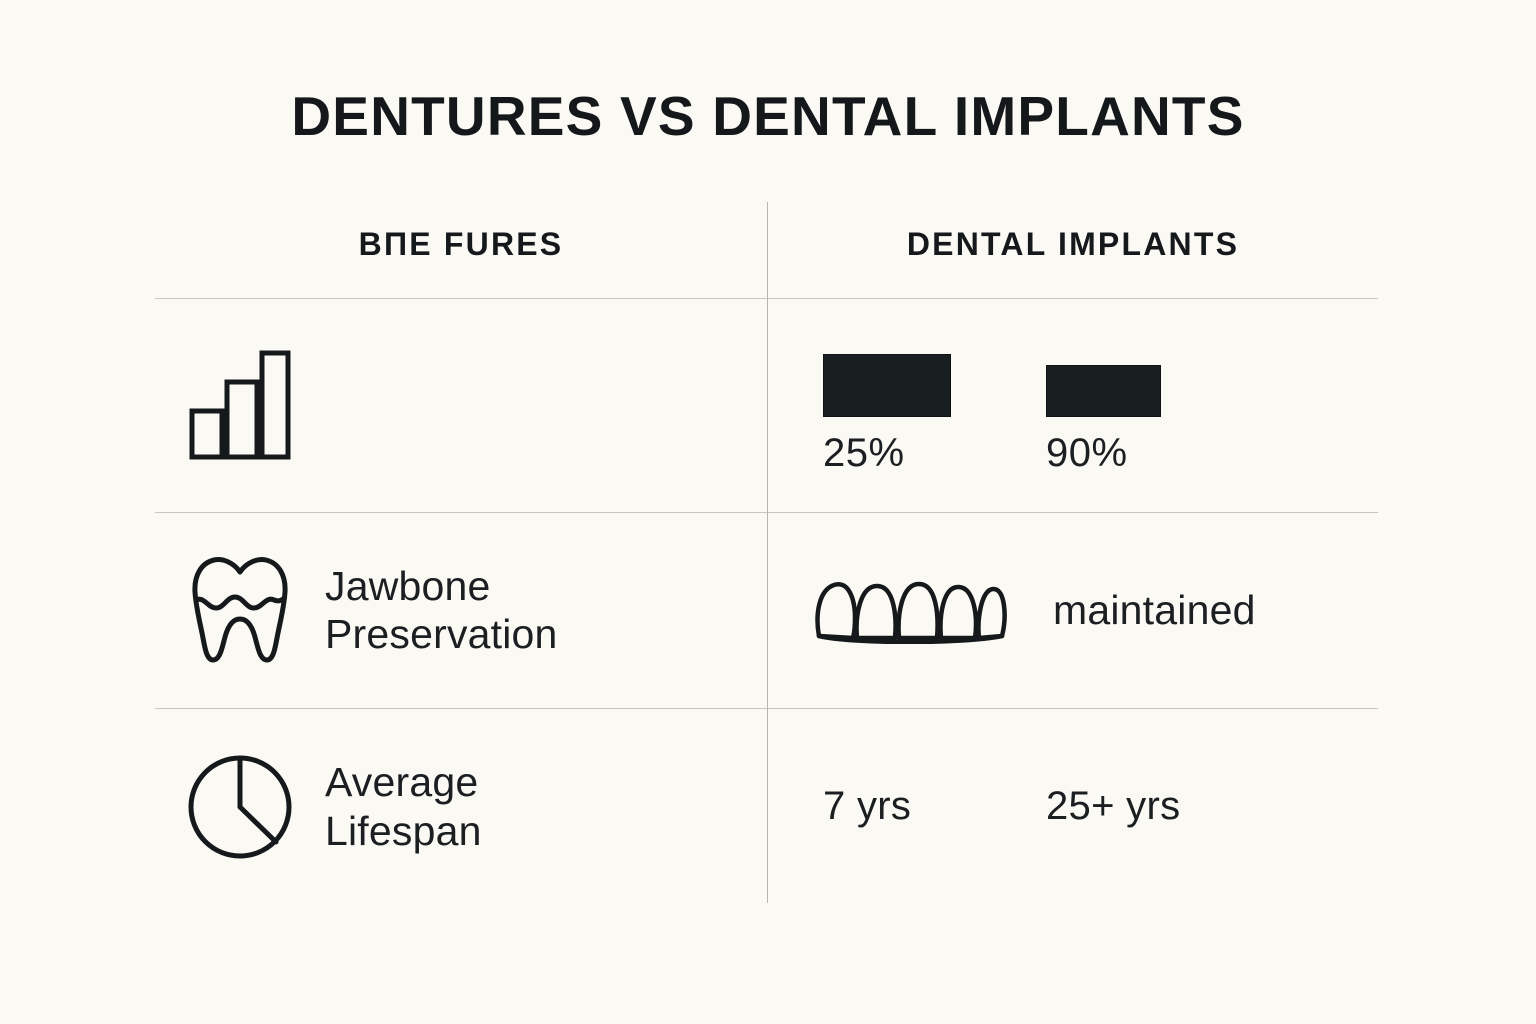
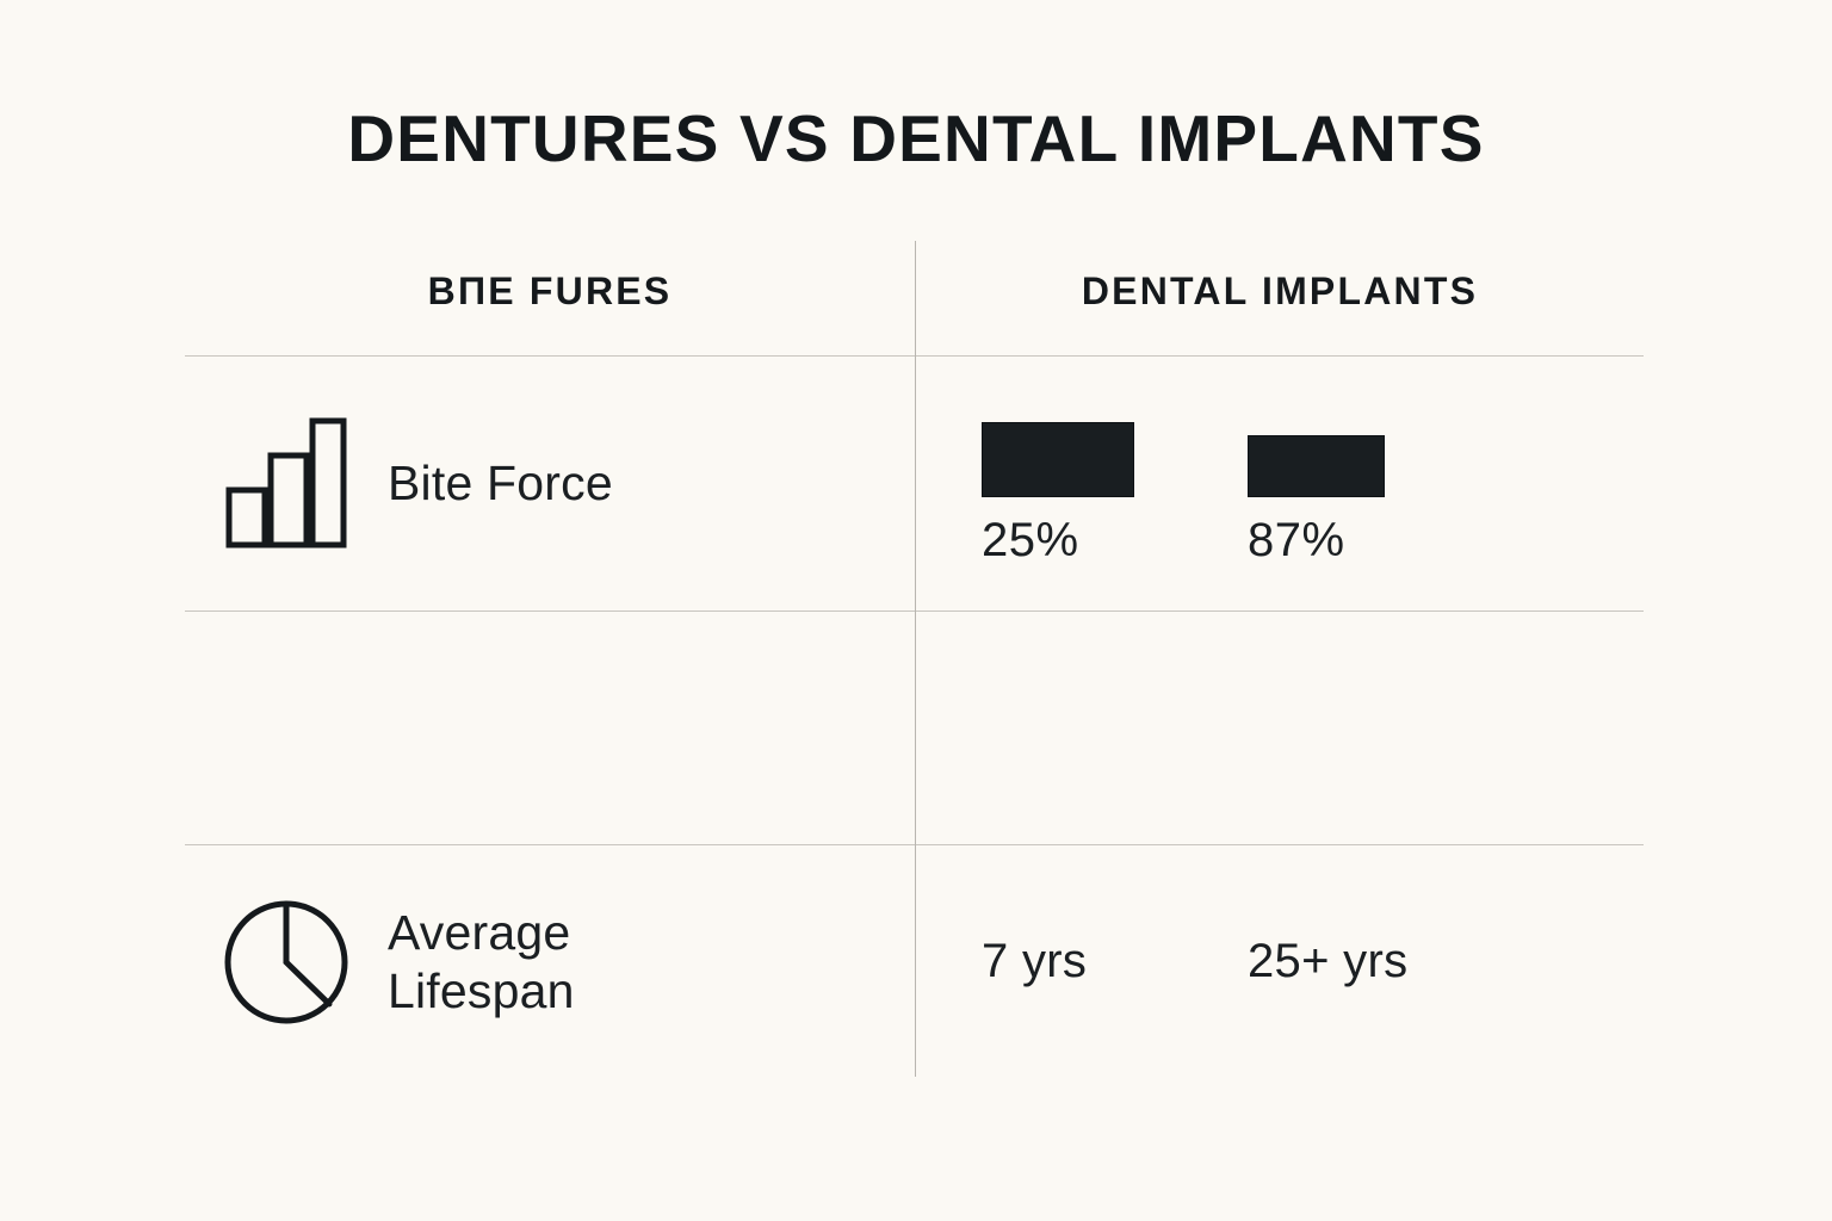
  DENTURES VS DENTAL IMPLANTS
  BΠE FURES
  DENTAL IMPLANTS
+ Bite Force
  25%
- 90%
+ 87%
- Jawbone
- Preservation
- maintained
  Average
  Lifespan
  7 yrs
  25+ yrs
